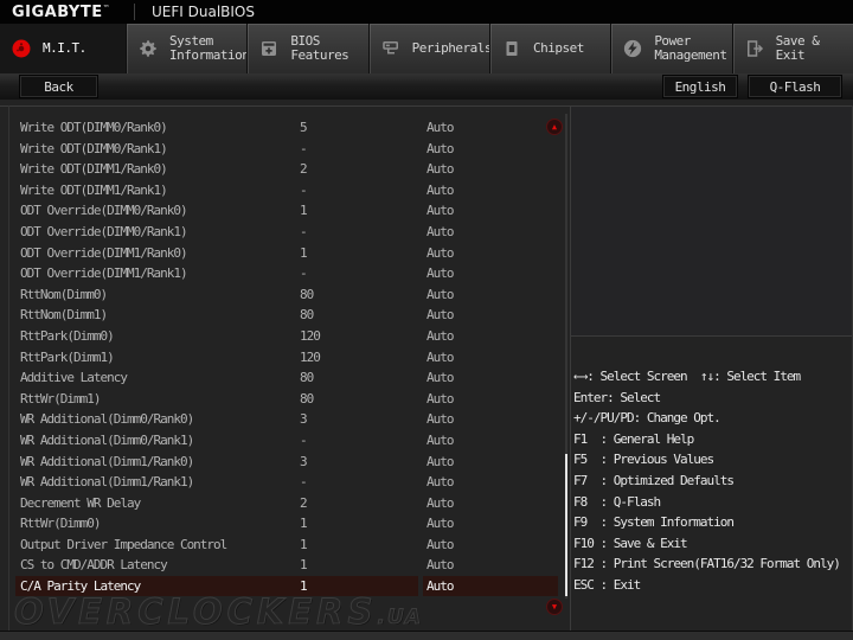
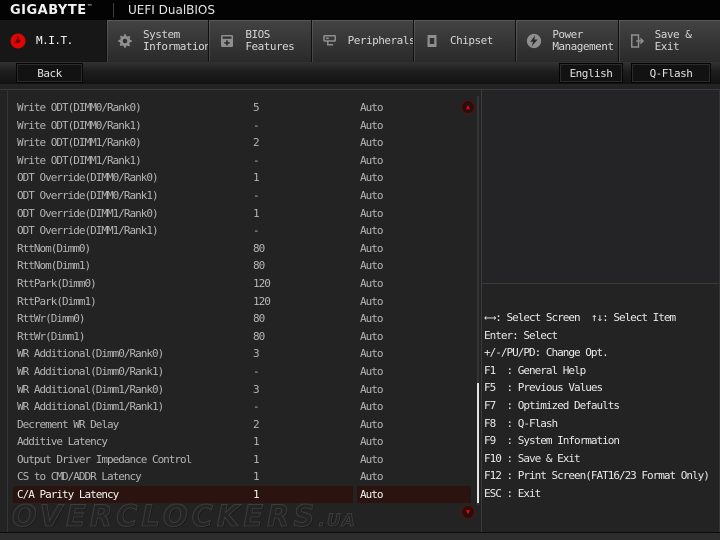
  GIGABYTE
  UEFI DualBIOS
  M.I.T.
  System Information
  BIOS Features
  Peripherals
  Chipset
  Power Management
  Save & Exit
  Back
  English
  Q-Flash
  Write ODT(DIMM0/Rank0)
  5
  Auto
  Write ODT(DIMM0/Rank1)
  -
  Auto
  Write ODT(DIMM1/Rank0)
  2
  Auto
  Write ODT(DIMM1/Rank1)
  -
  Auto
  ODT Override(DIMM0/Rank0)
  1
  Auto
  ODT Override(DIMM0/Rank1)
  -
  Auto
  ODT Override(DIMM1/Rank0)
  1
  Auto
  ODT Override(DIMM1/Rank1)
  -
  Auto
  RttNom(Dimm0)
  80
  Auto
  RttNom(Dimm1)
  80
  Auto
  RttPark(Dimm0)
  120
  Auto
  RttPark(Dimm1)
  120
  Auto
- Additive Latency
+ RttWr(Dimm0)
  80
  Auto
  RttWr(Dimm1)
  80
  Auto
  WR Additional(Dimm0/Rank0)
  3
  Auto
  WR Additional(Dimm0/Rank1)
  -
  Auto
  WR Additional(Dimm1/Rank0)
  3
  Auto
  WR Additional(Dimm1/Rank1)
  -
  Auto
  Decrement WR Delay
  2
  Auto
- RttWr(Dimm0)
+ Additive Latency
  1
  Auto
  Output Driver Impedance Control
  1
  Auto
  CS to CMD/ADDR Latency
  1
  Auto
  C/A Parity Latency
  1
  Auto
  ▲
  ▼
  ←→: Select Screen ↑↓: Select Item
  Enter: Select
  +/-/PU/PD: Change Opt.
  F1 : General Help
  F5 : Previous Values
  F7 : Optimized Defaults
  F8 : Q-Flash
  F9 : System Information
  F10 : Save & Exit
- F12 : Print Screen(FAT16/32 Format Only)
+ F12 : Print Screen(FAT16/23 Format Only)
  ESC : Exit
  OVERCLOCKERS.UA
